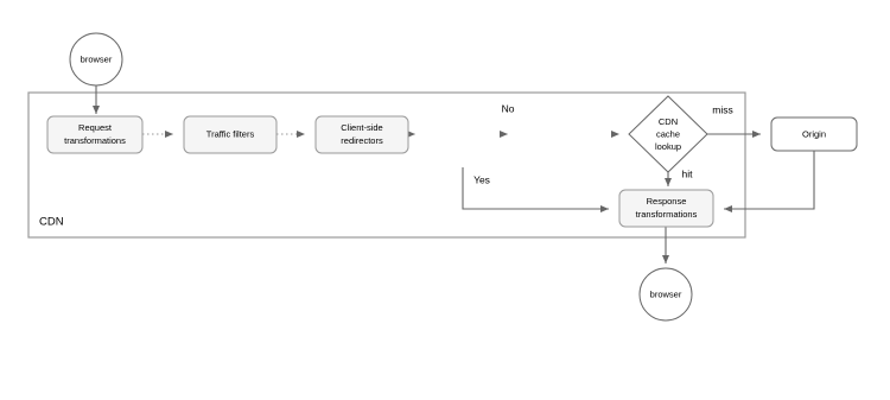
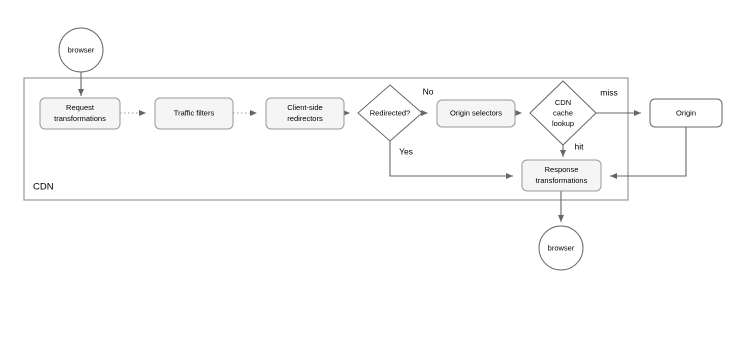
  CDN
  browser
  Request
  transformations
  Traffic filters
  Client-side
  redirectors
+ Redirected?
+ Origin selectors
  CDN
  cache
  lookup
  Origin
  Response
  transformations
  browser
  No
  Yes
  miss
  hit
